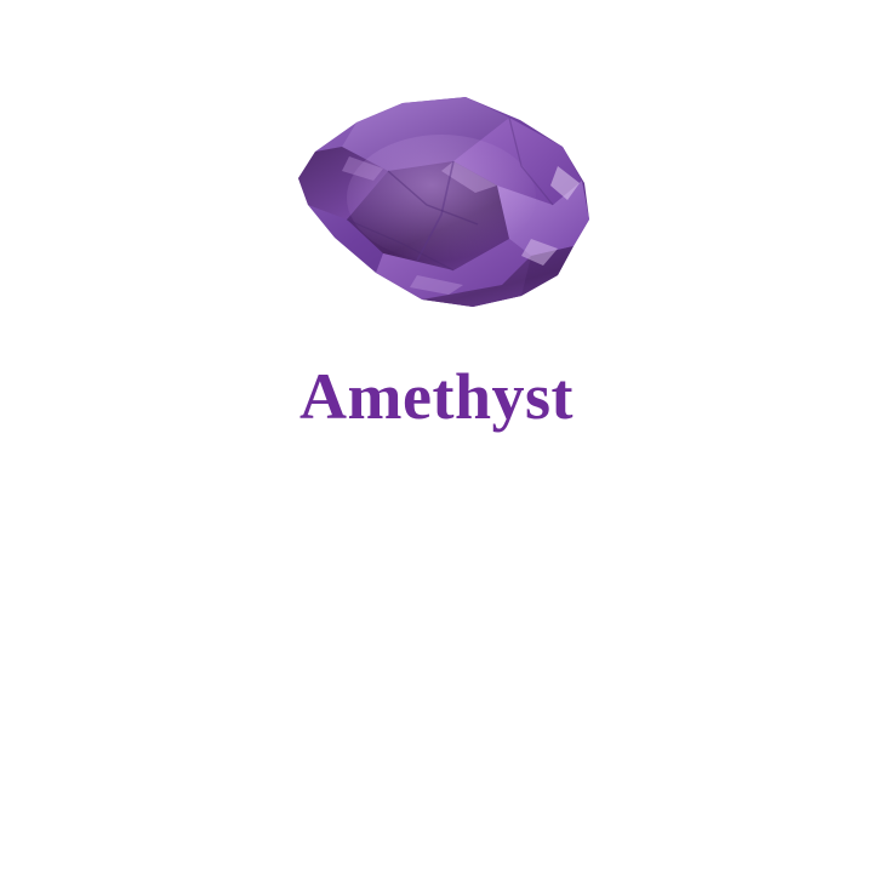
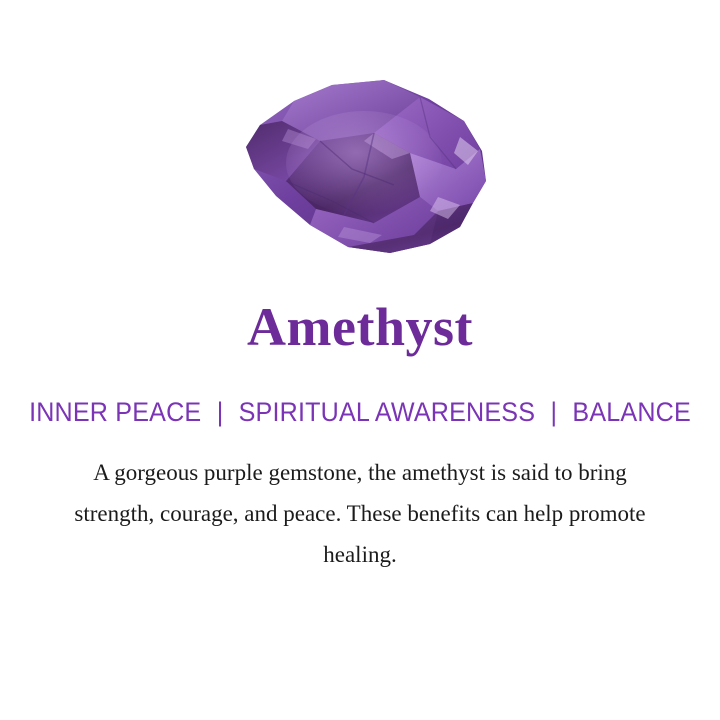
  Amethyst
+ INNER PEACE | SPIRITUAL AWARENESS | BALANCE
+ A gorgeous purple gemstone, the amethyst is said to bring strength, courage, and peace. These benefits can help promote healing.
